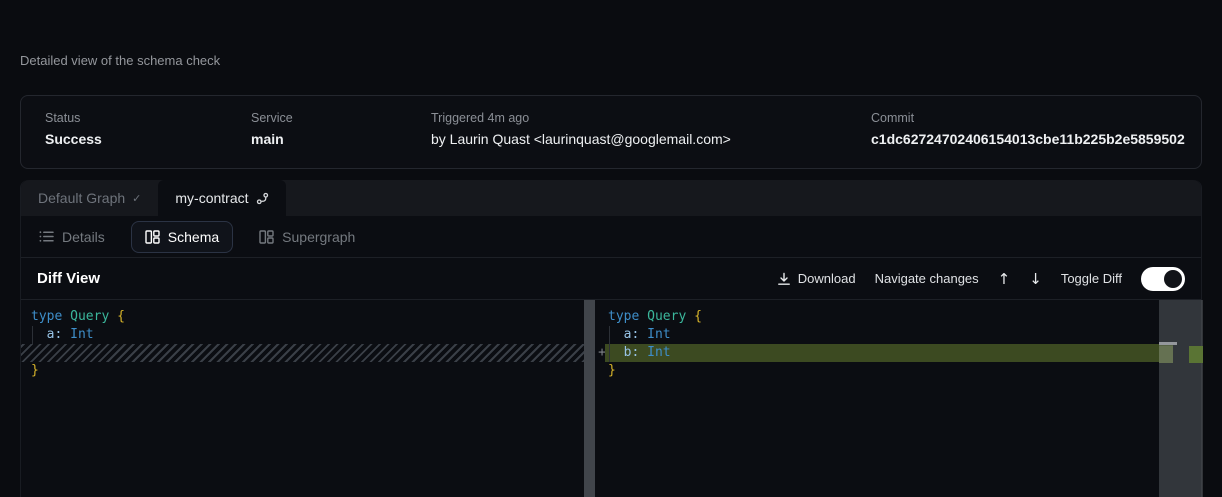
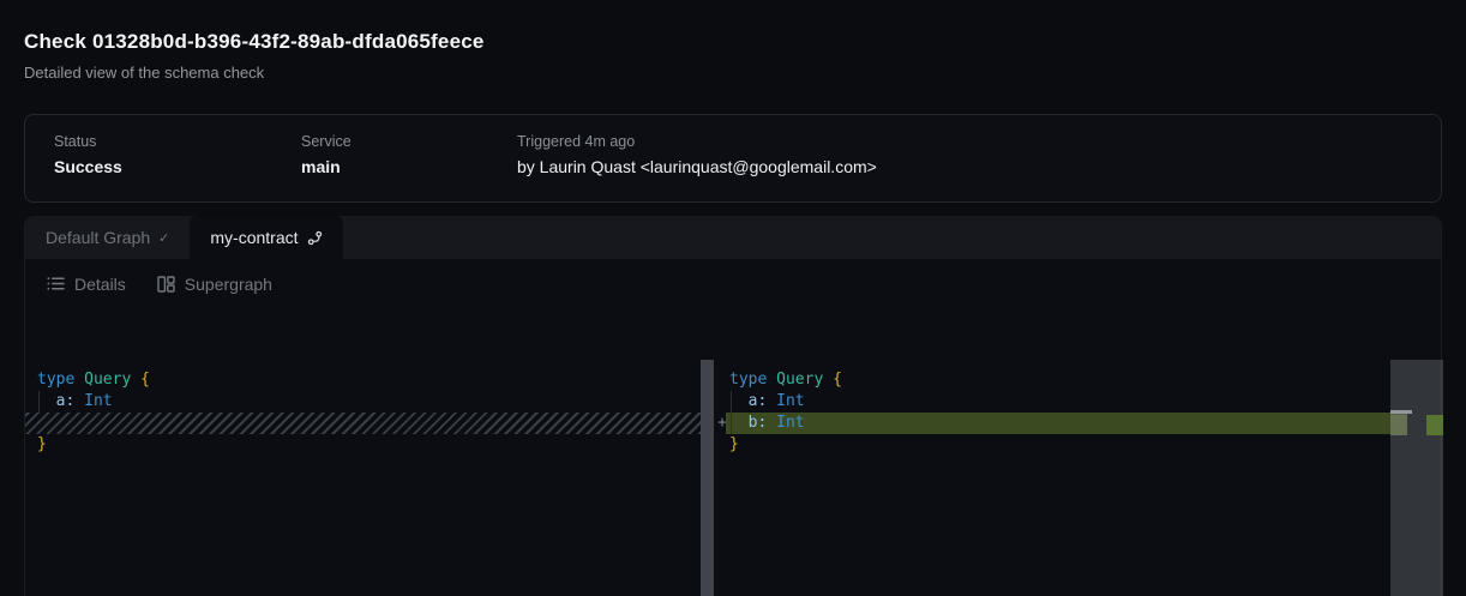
+ Check 01328b0d-b396-43f2-89ab-dfda065feece
  Detailed view of the schema check
  Status
  Success
  Service
  main
  Triggered 4m ago
  by Laurin Quast <laurinquast@googlemail.com>
- Commit
- c1dc62724702406154013cbe11b225b2e5859502
  Default Graph
  ✓
  my-contract
  Details
- Schema
  Supergraph
- Diff View
- Download
- Navigate changes
- ↑
- ↓
- Toggle Diff
  type Query {
  a: Int
  }
  type Query {
  a: Int
  b: Int
  }
